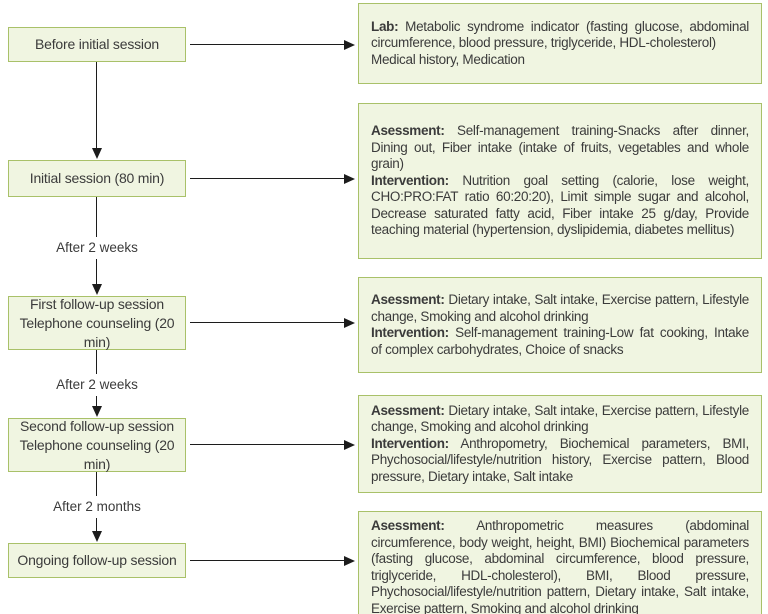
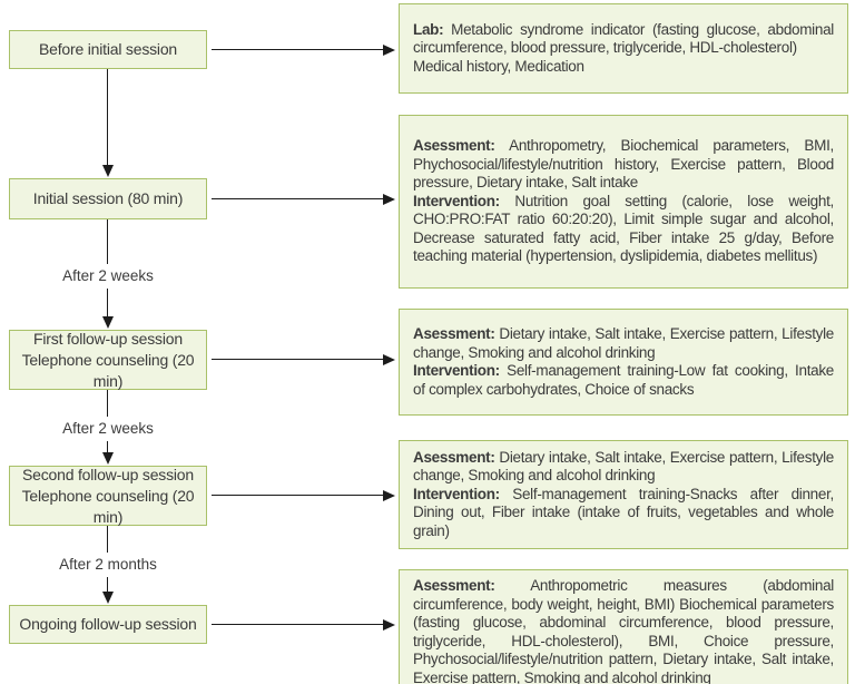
  Before initial session
  Initial session (80 min)
  First follow-up session
  Telephone counseling (20 min)
  Second follow-up session
  Telephone counseling (20 min)
  Ongoing follow-up session
  After 2 weeks
  After 2 weeks
  After 2 months
  Lab: Metabolic syndrome indicator (fasting glucose, abdominal circumference, blood pressure, triglyceride, HDL-cholesterol)
  Medical history, Medication
- Asessment: Self-management training-Snacks after dinner, Dining out, Fiber intake (intake of fruits, vegetables and whole grain)
+ Asessment: Anthropometry, Biochemical parameters, BMI, Phychosocial/lifestyle/nutrition history, Exercise pattern, Blood pressure, Dietary intake, Salt intake
- Intervention: Nutrition goal setting (calorie, lose weight, CHO:PRO:FAT ratio 60:20:20), Limit simple sugar and alcohol, Decrease saturated fatty acid, Fiber intake 25 g/day, Provide teaching material (hypertension, dyslipidemia, diabetes mellitus)
+ Intervention: Nutrition goal setting (calorie, lose weight, CHO:PRO:FAT ratio 60:20:20), Limit simple sugar and alcohol, Decrease saturated fatty acid, Fiber intake 25 g/day, Before teaching material (hypertension, dyslipidemia, diabetes mellitus)
  Asessment: Dietary intake, Salt intake, Exercise pattern, Lifestyle change, Smoking and alcohol drinking
  Intervention: Self-management training-Low fat cooking, Intake of complex carbohydrates, Choice of snacks
  Asessment: Dietary intake, Salt intake, Exercise pattern, Lifestyle change, Smoking and alcohol drinking
- Intervention: Anthropometry, Biochemical parameters, BMI, Phychosocial/lifestyle/nutrition history, Exercise pattern, Blood pressure, Dietary intake, Salt intake
+ Intervention: Self-management training-Snacks after dinner, Dining out, Fiber intake (intake of fruits, vegetables and whole grain)
- Asessment: Anthropometric measures (abdominal circumference, body weight, height, BMI) Biochemical parameters (fasting glucose, abdominal circumference, blood pressure, triglyceride, HDL-cholesterol), BMI, Blood pressure, Phychosocial/lifestyle/nutrition pattern, Dietary intake, Salt intake, Exercise pattern, Smoking and alcohol drinking
+ Asessment: Anthropometric measures (abdominal circumference, body weight, height, BMI) Biochemical parameters (fasting glucose, abdominal circumference, blood pressure, triglyceride, HDL-cholesterol), BMI, Choice pressure, Phychosocial/lifestyle/nutrition pattern, Dietary intake, Salt intake, Exercise pattern, Smoking and alcohol drinking
